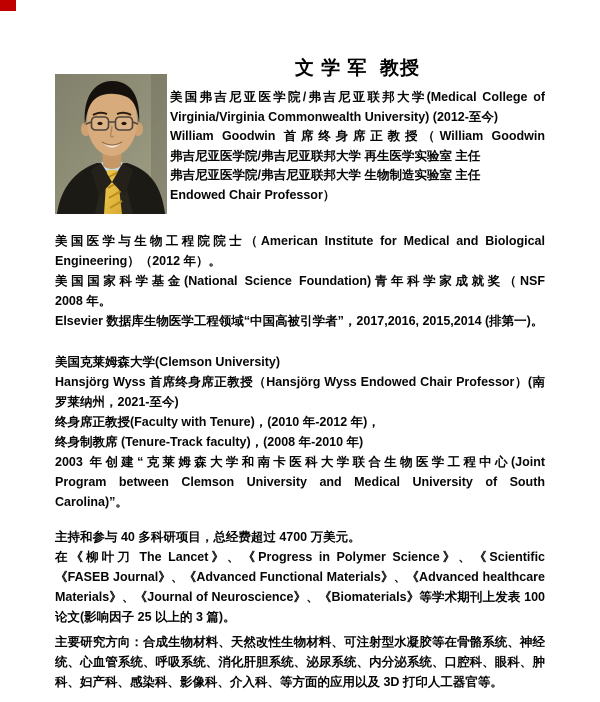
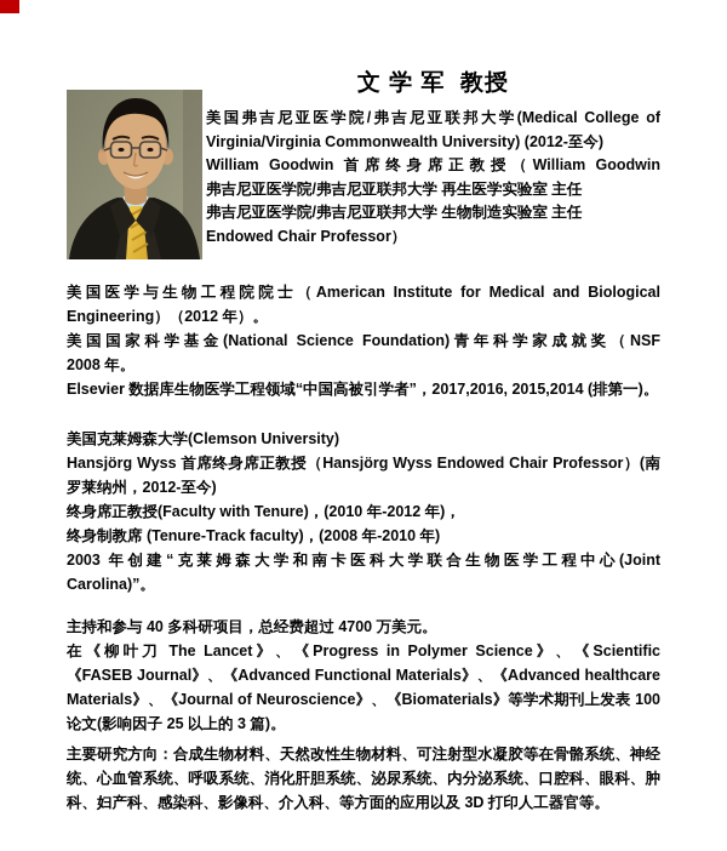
  文 学 军 教授
  美国弗吉尼亚医学院/弗吉尼亚联邦大学(Medical College of
  Virginia/Virginia Commonwealth University) (2012-至今)
  William Goodwin 首席终身席正教授（William Goodwin
  弗吉尼亚医学院/弗吉尼亚联邦大学 再生医学实验室 主任
  弗吉尼亚医学院/弗吉尼亚联邦大学 生物制造实验室 主任
  Endowed Chair Professor）
  美国医学与生物工程院院士（American Institute for Medical and Biological
  Engineering）（2012 年）。
  美国国家科学基金(National Science Foundation)青年科学家成就奖（NSF
  2008 年。
  Elsevier 数据库生物医学工程领域“中国高被引学者”，2017,2016, 2015,2014 (排第一)。
  美国克莱姆森大学(Clemson University)
  Hansjörg Wyss 首席终身席正教授（Hansjörg Wyss Endowed Chair Professor）(南
- 罗莱纳州，2021-至今)
+ 罗莱纳州，2012-至今)
  终身席正教授(Faculty with Tenure)，(2010 年-2012 年)，
  终身制教席 (Tenure-Track faculty)，(2008 年-2010 年)
  2003 年创建“克莱姆森大学和南卡医科大学联合生物医学工程中心(Joint
- Program between Clemson University and Medical University of South
  Carolina)”。
  主持和参与 40 多科研项目，总经费超过 4700 万美元。
  在《柳叶刀 The Lancet》、《Progress in Polymer Science》、《Scientific
  《FASEB Journal》、《Advanced Functional Materials》、《Advanced healthcare
  Materials》、《Journal of Neuroscience》、《Biomaterials》等学术期刊上发表 100
  论文(影响因子 25 以上的 3 篇)。
  主要研究方向：合成生物材料、天然改性生物材料、可注射型水凝胶等在骨骼系统、神经
  统、心血管系统、呼吸系统、消化肝胆系统、泌尿系统、内分泌系统、口腔科、眼科、肿
  科、妇产科、感染科、影像科、介入科、等方面的应用以及 3D 打印人工器官等。
